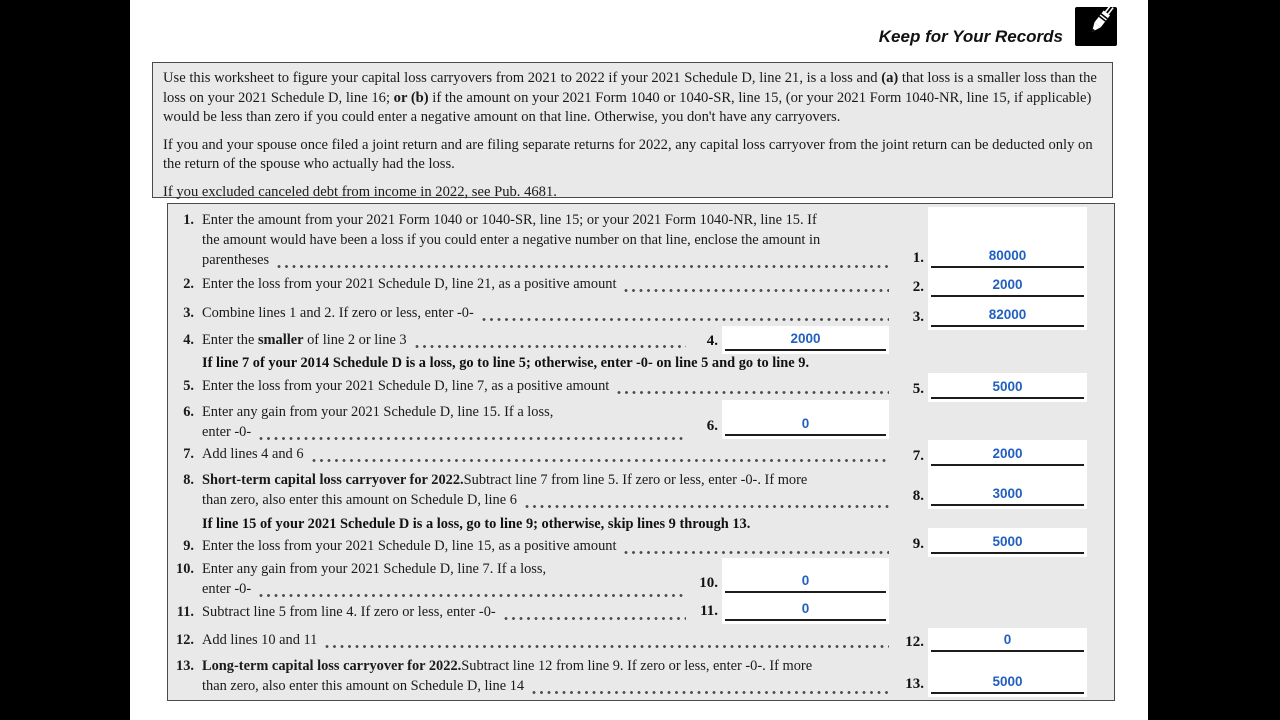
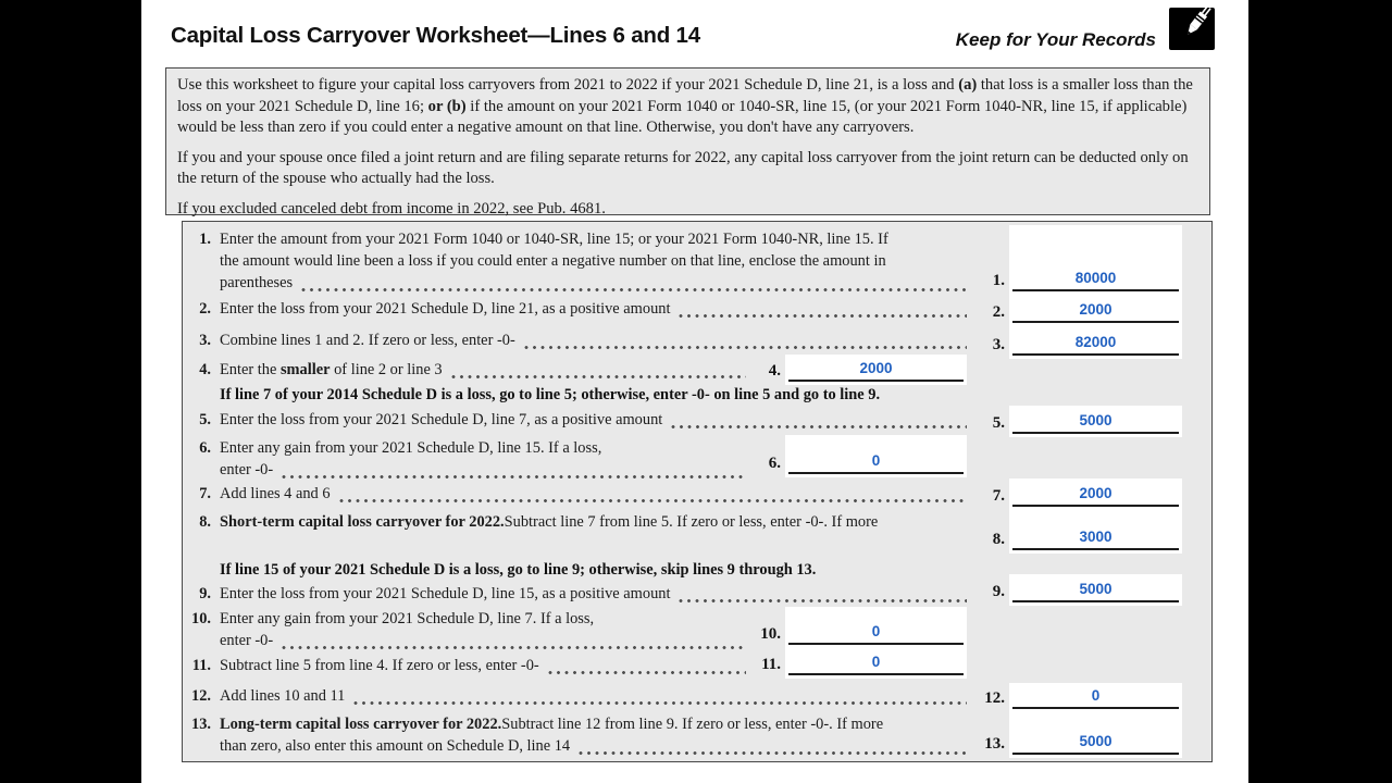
+ Capital Loss Carryover Worksheet—Lines 6 and 14
  Keep for Your Records
  Use this worksheet to figure your capital loss carryovers from 2021 to 2022 if your 2021 Schedule D, line 21, is a loss and (a) that loss is a smaller loss than the loss on your 2021 Schedule D, line 16; or (b) if the amount on your 2021 Form 1040 or 1040-SR, line 15, (or your 2021 Form 1040-NR, line 15, if applicable) would be less than zero if you could enter a negative amount on that line. Otherwise, you don't have any carryovers.
  If you and your spouse once filed a joint return and are filing separate returns for 2022, any capital loss carryover from the joint return can be deducted only on the return of the spouse who actually had the loss.
  If you excluded canceled debt from income in 2022, see Pub. 4681.
  1.
  Enter the amount from your 2021 Form 1040 or 1040-SR, line 15; or your 2021 Form 1040-NR, line 15. If
- the amount would have been a loss if you could enter a negative number on that line, enclose the amount in
+ the amount would line been a loss if you could enter a negative number on that line, enclose the amount in
  parentheses
  2.
  Enter the loss from your 2021 Schedule D, line 21, as a positive amount
  3.
  Combine lines 1 and 2. If zero or less, enter -0-
  4.
  Enter the smaller of line 2 or line 3
  If line 7 of your 2014 Schedule D is a loss, go to line 5; otherwise, enter -0- on line 5 and go to line 9.
  5.
  Enter the loss from your 2021 Schedule D, line 7, as a positive amount
  6.
  Enter any gain from your 2021 Schedule D, line 15. If a loss,
  enter -0-
  7.
  Add lines 4 and 6
  8.
  Short-term capital loss carryover for 2022.
  Subtract line 7 from line 5. If zero or less, enter -0-. If more
- than zero, also enter this amount on Schedule D, line 6
  If line 15 of your 2021 Schedule D is a loss, go to line 9; otherwise, skip lines 9 through 13.
  9.
  Enter the loss from your 2021 Schedule D, line 15, as a positive amount
  10.
  Enter any gain from your 2021 Schedule D, line 7. If a loss,
  enter -0-
  11.
  Subtract line 5 from line 4. If zero or less, enter -0-
  12.
  Add lines 10 and 11
  13.
  Long-term capital loss carryover for 2022.
  Subtract line 12 from line 9. If zero or less, enter -0-. If more
  than zero, also enter this amount on Schedule D, line 14
  1.
  80000
  2.
  2000
  3.
  82000
  5.
  5000
  7.
  2000
  8.
  3000
  9.
  5000
  12.
  0
  13.
  5000
  4.
  2000
  6.
  0
  10.
  0
  11.
  0
